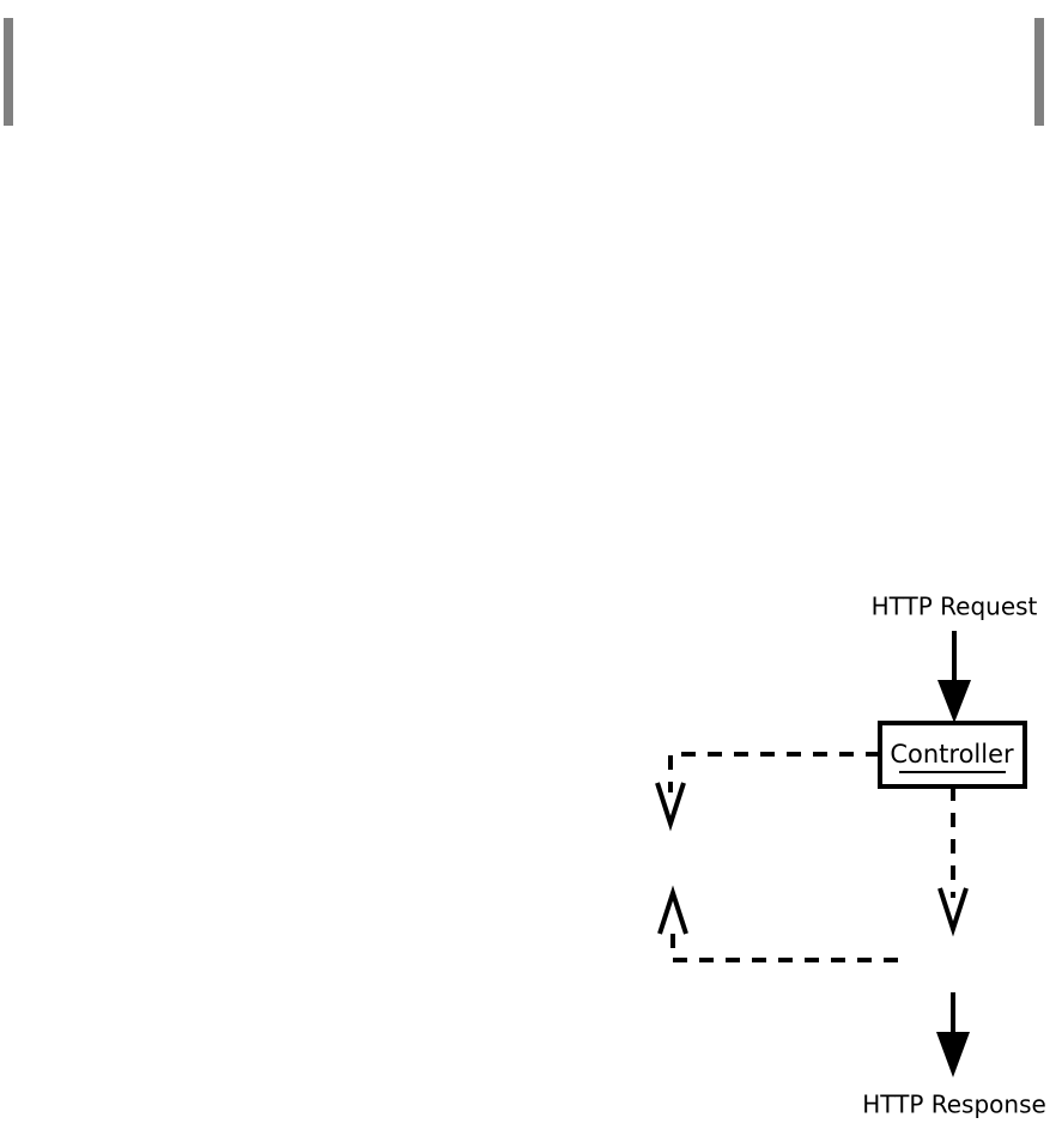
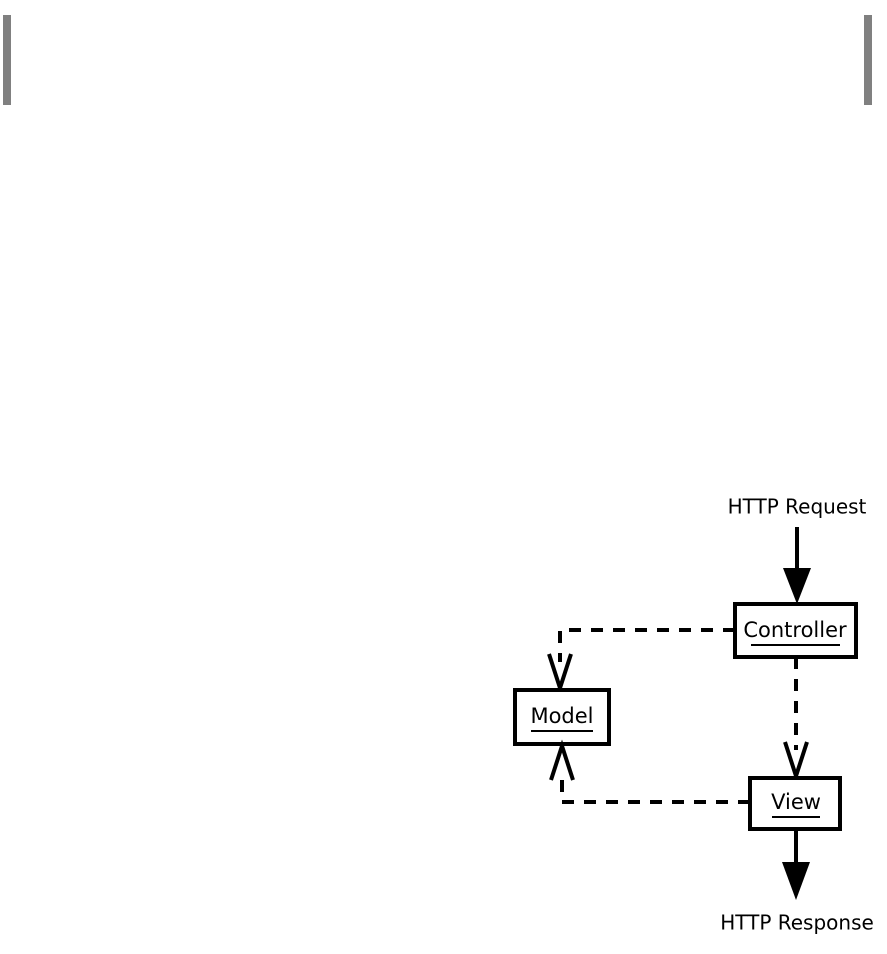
  HTTP Request
  Controller
+ Model
+ View
  HTTP Response
